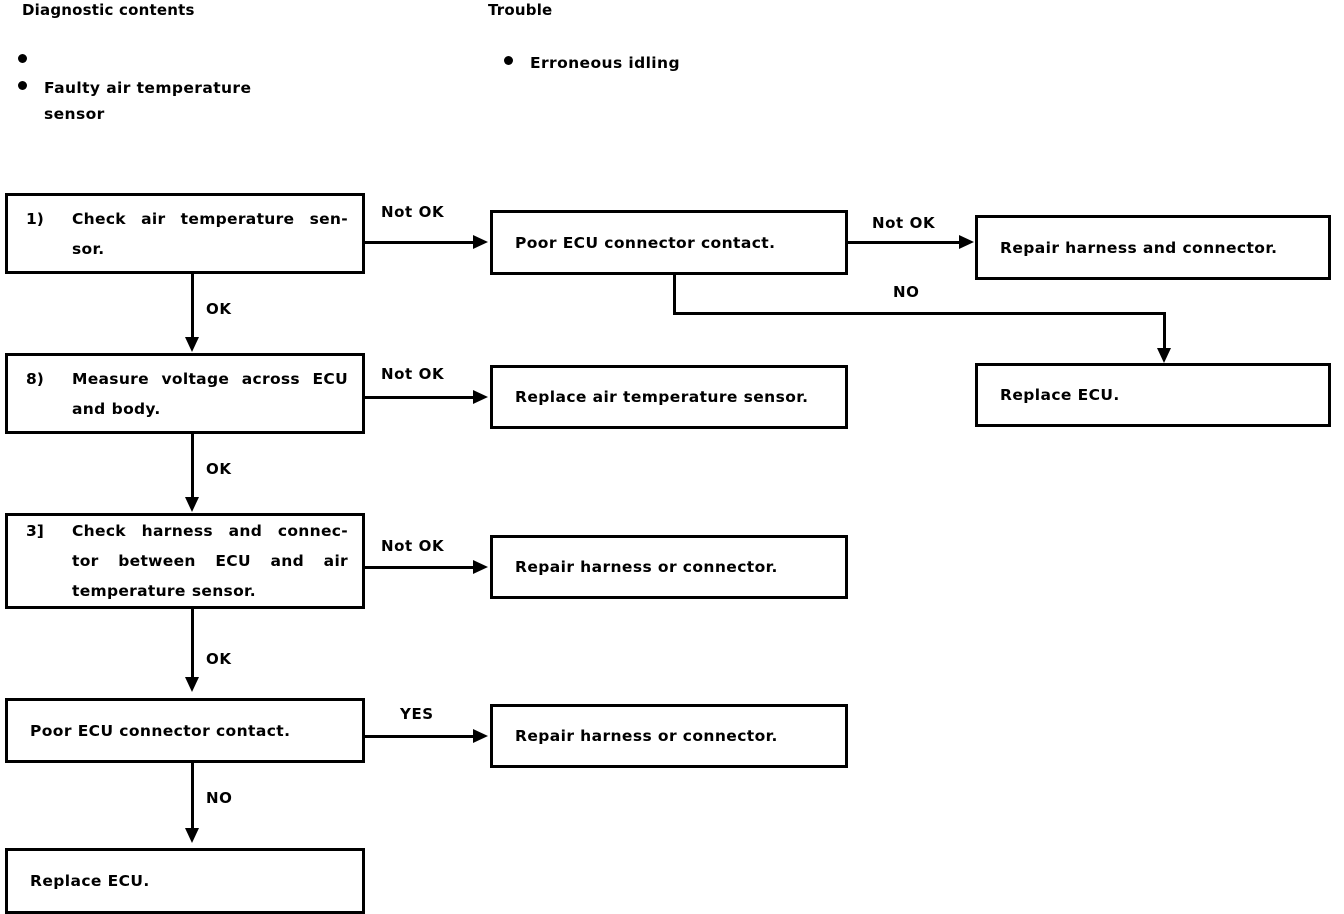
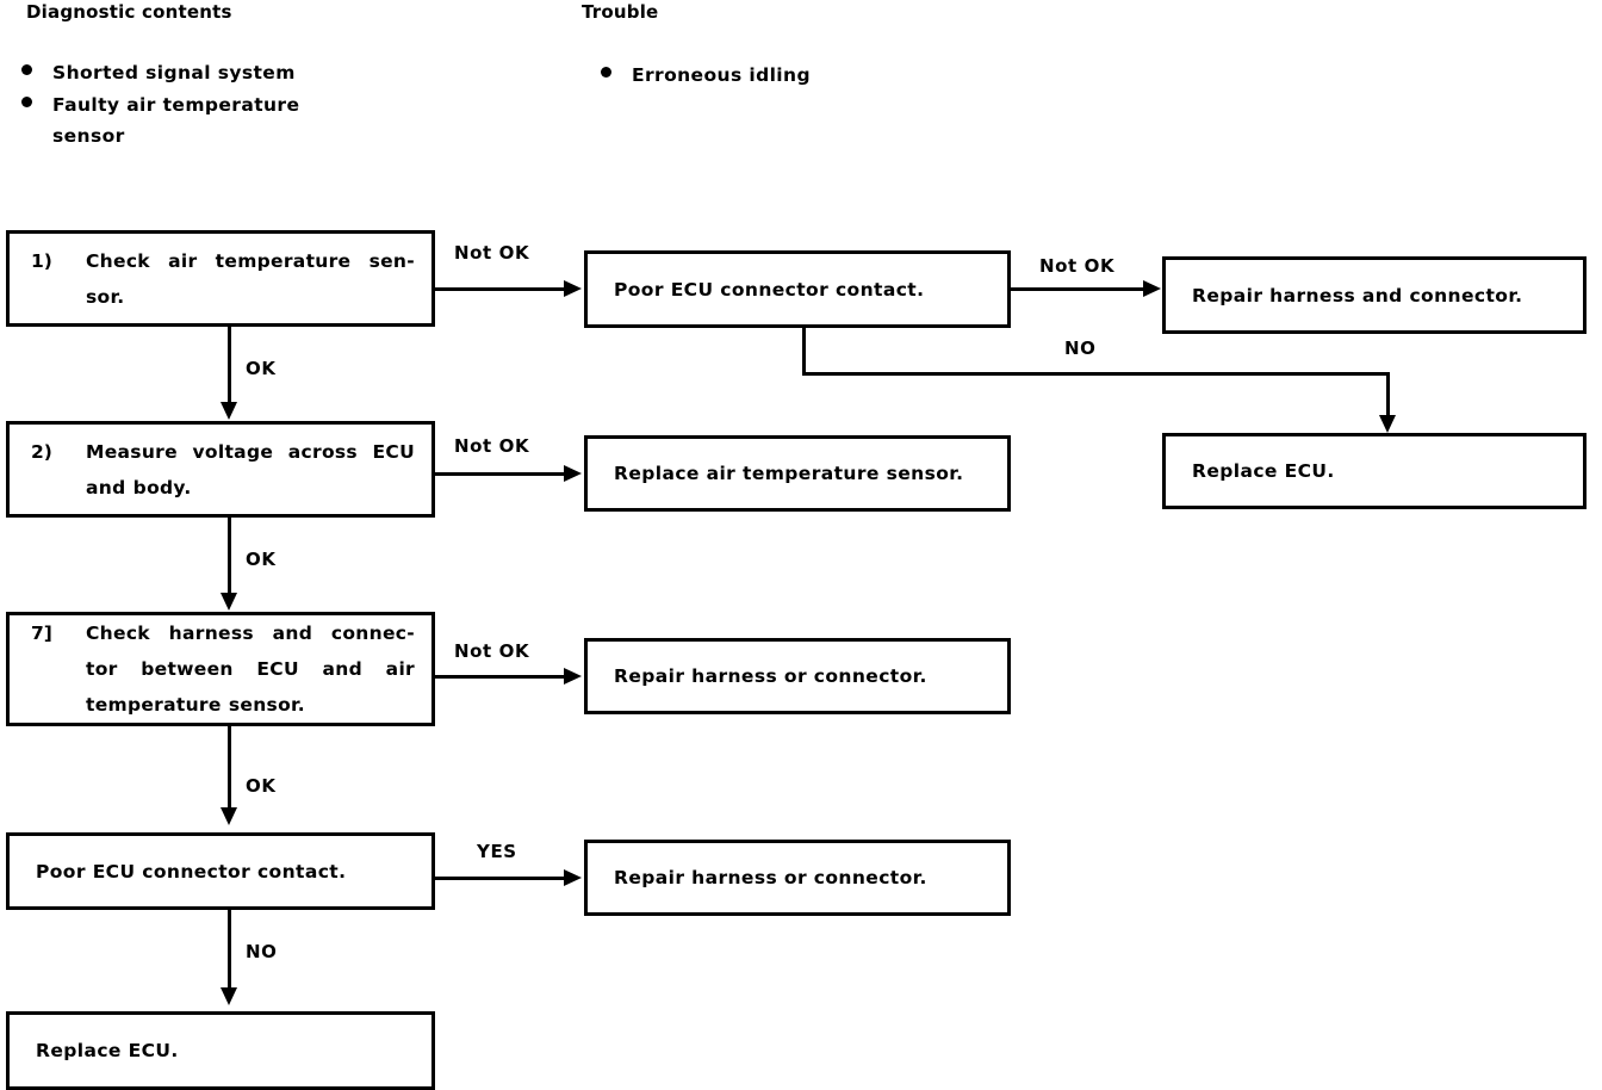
  Diagnostic contents
  Trouble
+ Shorted signal system
  Faulty air temperature
  sensor
  Erroneous idling
  1)
  Check air temperature sen- sor.
  Not OK
  Poor ECU connector contact.
  Not OK
  Repair harness and connector.
  NO
  OK
- 8)
+ 2)
  Measure voltage across ECU and body.
  Not OK
  Replace air temperature sensor.
  Replace ECU.
  OK
- 3]
+ 7]
  Check harness and connec- tor between ECU and air temperature sensor.
  Not OK
  Repair harness or connector.
  OK
  Poor ECU connector contact.
  YES
  Repair harness or connector.
  NO
  Replace ECU.
